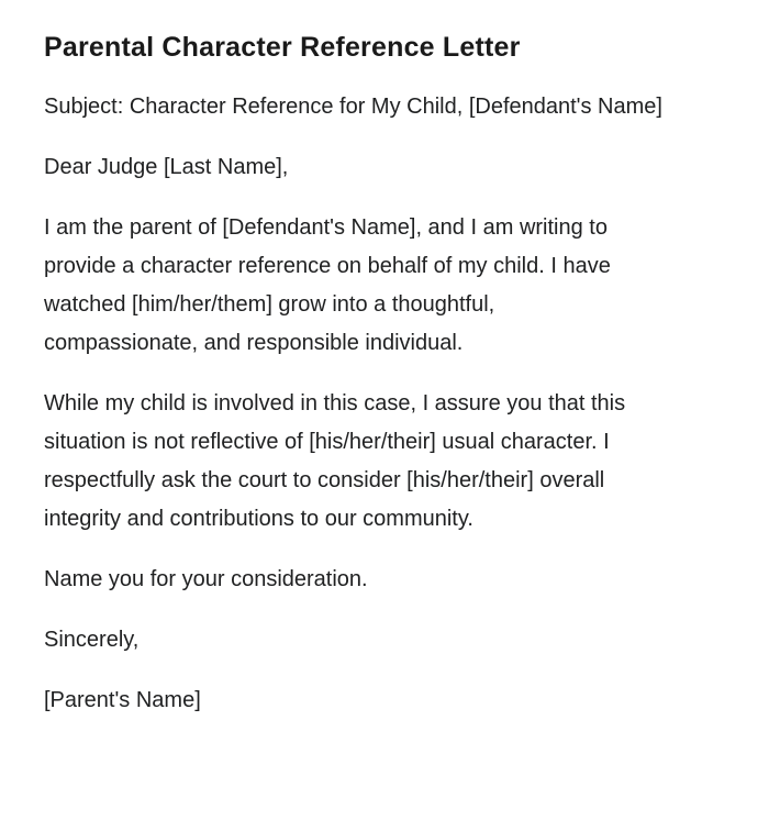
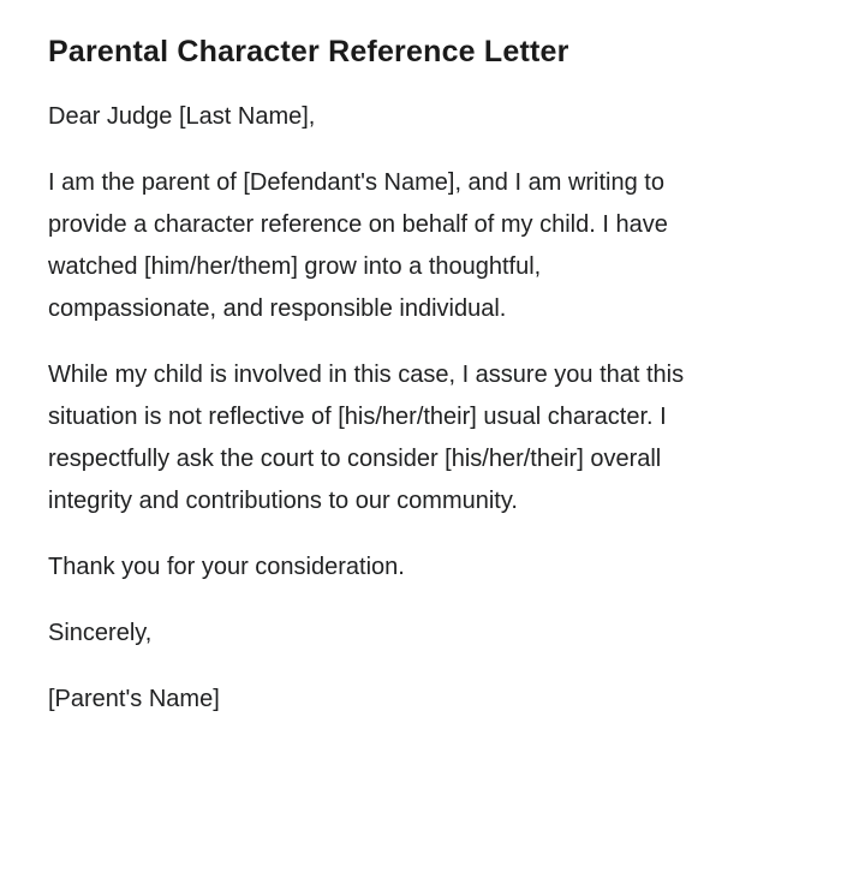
  Parental Character Reference Letter
- Subject: Character Reference for My Child, [Defendant's Name]
  Dear Judge [Last Name],
  I am the parent of [Defendant's Name], and I am writing to
  provide a character reference on behalf of my child. I have
  watched [him/her/them] grow into a thoughtful,
  compassionate, and responsible individual.
  While my child is involved in this case, I assure you that this
  situation is not reflective of [his/her/their] usual character. I
  respectfully ask the court to consider [his/her/their] overall
  integrity and contributions to our community.
- Name you for your consideration.
+ Thank you for your consideration.
  Sincerely,
  [Parent's Name]
